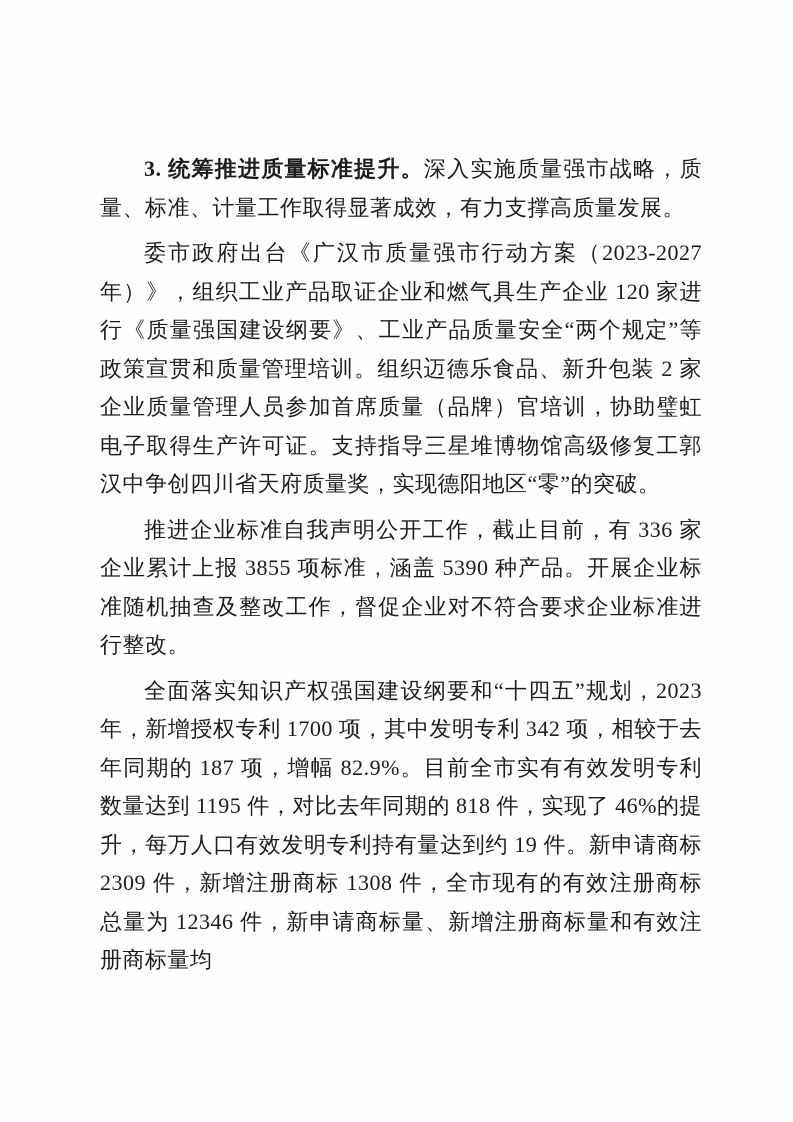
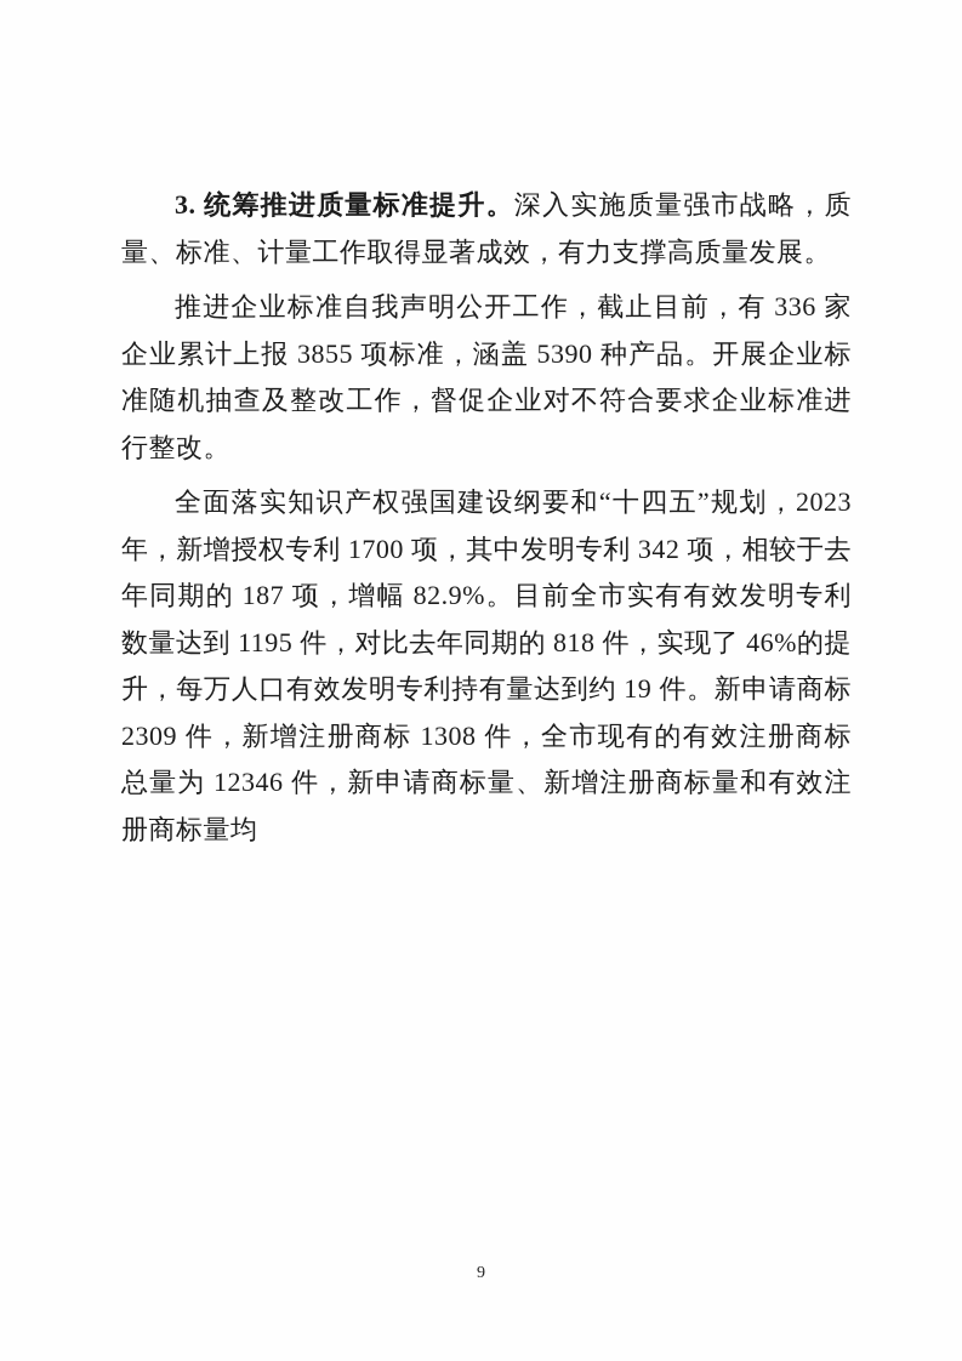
  3. 统筹推进质量标准提升。深入实施质量强市战略，质量、标准、计量工作取得显著成效，有力支撑高质量发展。
- 委市政府出台《广汉市质量强市行动方案（2023-2027 年）》，组织工业产品取证企业和燃气具生产企业 120 家进行《质量强国建设纲要》、工业产品质量安全“两个规定”等政策宣贯和质量管理培训。组织迈德乐食品、新升包装 2 家企业质量管理人员参加首席质量（品牌）官培训，协助璧虹电子取得生产许可证。支持指导三星堆博物馆高级修复工郭汉中争创四川省天府质量奖，实现德阳地区“零”的突破。
  推进企业标准自我声明公开工作，截止目前，有 336 家企业累计上报 3855 项标准，涵盖 5390 种产品。开展企业标准随机抽查及整改工作，督促企业对不符合要求企业标准进行整改。
  全面落实知识产权强国建设纲要和“十四五”规划，2023 年，新增授权专利 1700 项，其中发明专利 342 项，相较于去年同期的 187 项，增幅 82.9%。目前全市实有有效发明专利数量达到 1195 件，对比去年同期的 818 件，实现了 46%的提升，每万人口有效发明专利持有量达到约 19 件。新申请商标 2309 件，新增注册商标 1308 件，全市现有的有效注册商标总量为 12346 件，新申请商标量、新增注册商标量和有效注册商标量均
+ 9
